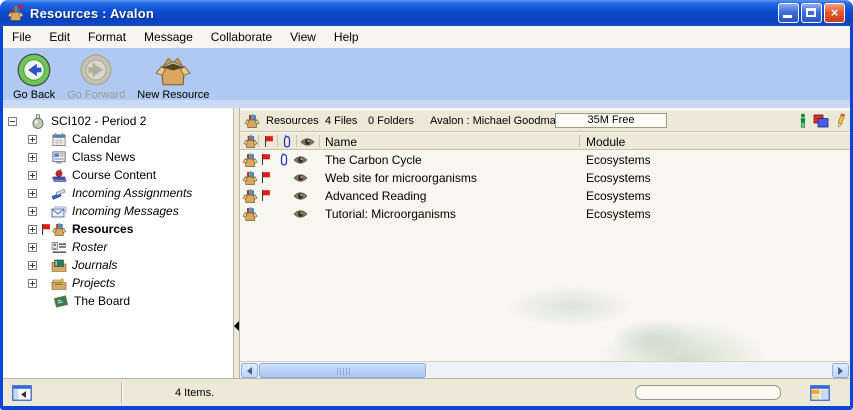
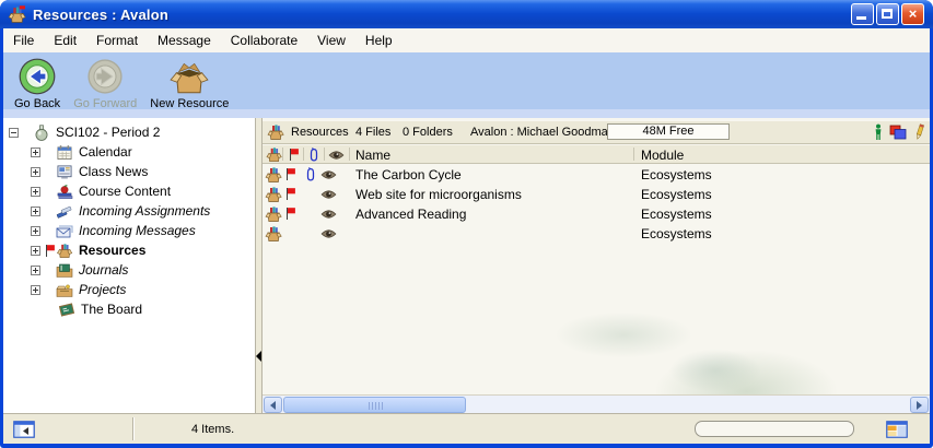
  Resources : Avalon
  ×
  File
  Edit
  Format
  Message
  Collaborate
  View
  Help
  Go Back
  Go Forward
  New Resource
  SCI102 - Period 2
  Calendar
  Class News
  Course Content
  Incoming Assignments
  Incoming Messages
  Resources
- Roster
  Journals
  Projects
  The Board
  Resources
  4 Files
  0 Folders
  Avalon : Michael Goodma
- 35M Free
+ 48M Free
  Name
  Module
  The Carbon Cycle
  Ecosystems
  Web site for microorganisms
  Ecosystems
  Advanced Reading
  Ecosystems
- Tutorial: Microorganisms
  Ecosystems
  4 Items.
